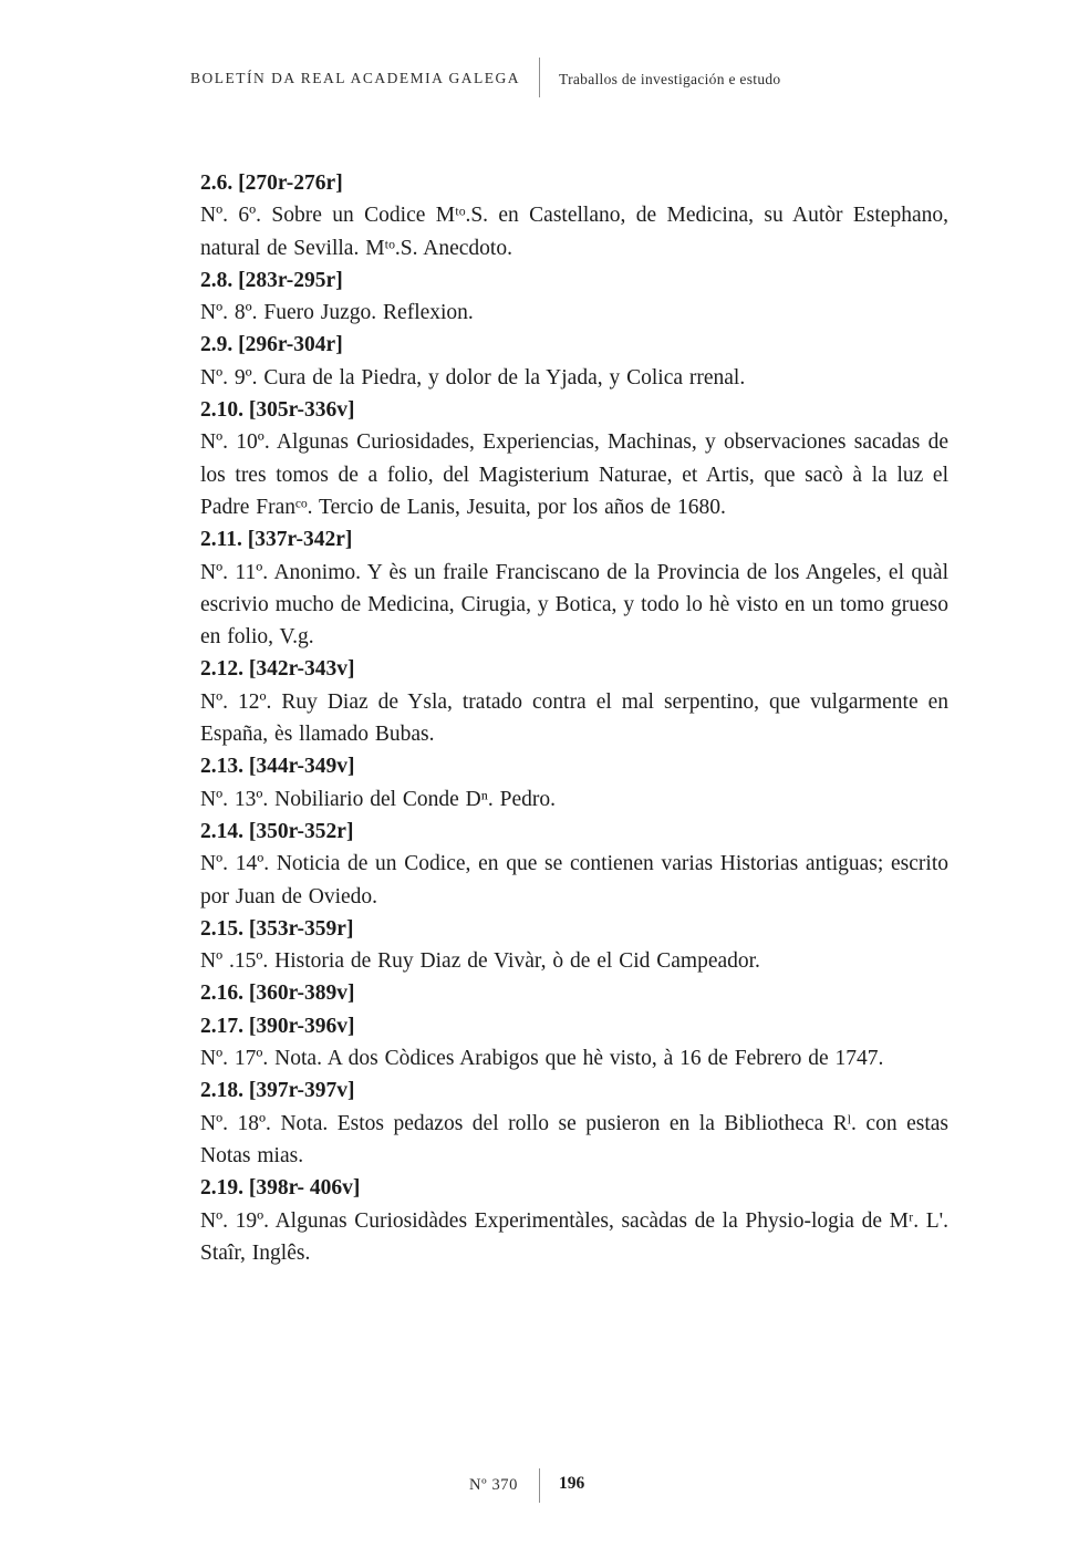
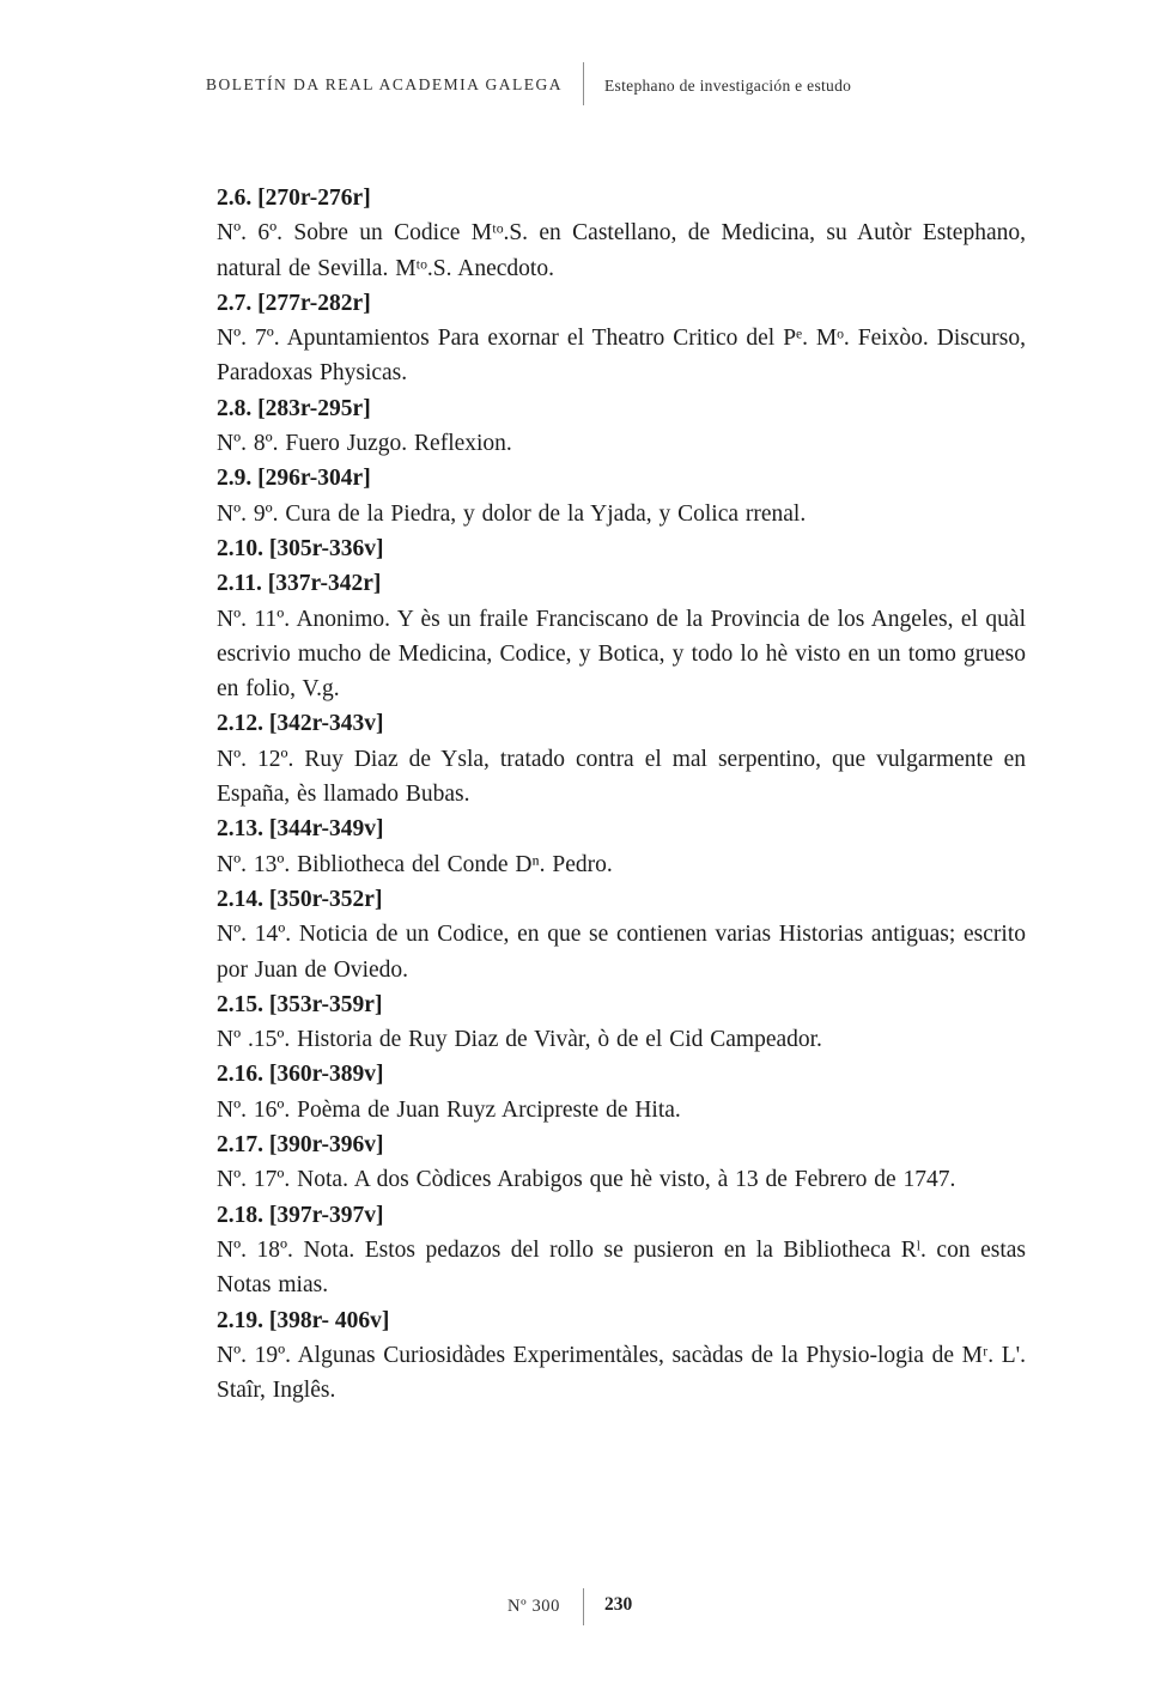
  BOLETÍN DA REAL ACADEMIA GALEGA
- Traballos de investigación e estudo
+ Estephano de investigación e estudo
  2.6. [270r-276r]
  Nº. 6º. Sobre un Codice Mᵗᵒ.S. en Castellano, de Medicina, su Autòr Estephano, natural de Sevilla. Mᵗᵒ.S. Anecdoto.
+ 2.7. [277r-282r]
+ Nº. 7º. Apuntamientos Para exornar el Theatro Critico del Pᵉ. Mᵒ. Feixòo. Discurso, Paradoxas Physicas.
  2.8. [283r-295r]
  Nº. 8º. Fuero Juzgo. Reflexion.
  2.9. [296r-304r]
  Nº. 9º. Cura de la Piedra, y dolor de la Yjada, y Colica rrenal.
  2.10. [305r-336v]
- Nº. 10º. Algunas Curiosidades, Experiencias, Machinas, y observaciones sacadas de los tres tomos de a folio, del Magisterium Naturae, et Artis, que sacò à la luz el Padre Franᶜᵒ. Tercio de Lanis, Jesuita, por los años de 1680.
  2.11. [337r-342r]
- Nº. 11º. Anonimo. Y ès un fraile Franciscano de la Provincia de los Angeles, el quàl escrivio mucho de Medicina, Cirugia, y Botica, y todo lo hè visto en un tomo grueso en folio, V.g.
+ Nº. 11º. Anonimo. Y ès un fraile Franciscano de la Provincia de los Angeles, el quàl escrivio mucho de Medicina, Codice, y Botica, y todo lo hè visto en un tomo grueso en folio, V.g.
  2.12. [342r-343v]
  Nº. 12º. Ruy Diaz de Ysla, tratado contra el mal serpentino, que vulgarmente en España, ès llamado Bubas.
  2.13. [344r-349v]
- Nº. 13º. Nobiliario del Conde Dⁿ. Pedro.
+ Nº. 13º. Bibliotheca del Conde Dⁿ. Pedro.
  2.14. [350r-352r]
  Nº. 14º. Noticia de un Codice, en que se contienen varias Historias antiguas; escrito por Juan de Oviedo.
  2.15. [353r-359r]
  Nº .15º. Historia de Ruy Diaz de Vivàr, ò de el Cid Campeador.
  2.16. [360r-389v]
+ Nº. 16º. Poèma de Juan Ruyz Arcipreste de Hita.
  2.17. [390r-396v]
- Nº. 17º. Nota. A dos Còdices Arabigos que hè visto, à 16 de Febrero de 1747.
+ Nº. 17º. Nota. A dos Còdices Arabigos que hè visto, à 13 de Febrero de 1747.
  2.18. [397r-397v]
  Nº. 18º. Nota. Estos pedazos del rollo se pusieron en la Bibliotheca Rˡ. con estas Notas mias.
  2.19. [398r- 406v]
  Nº. 19º. Algunas Curiosidàdes Experimentàles, sacàdas de la Physio-logia de Mʳ. L'. Staîr, Inglês.
- Nº 370
+ Nº 300
- 196
+ 230
